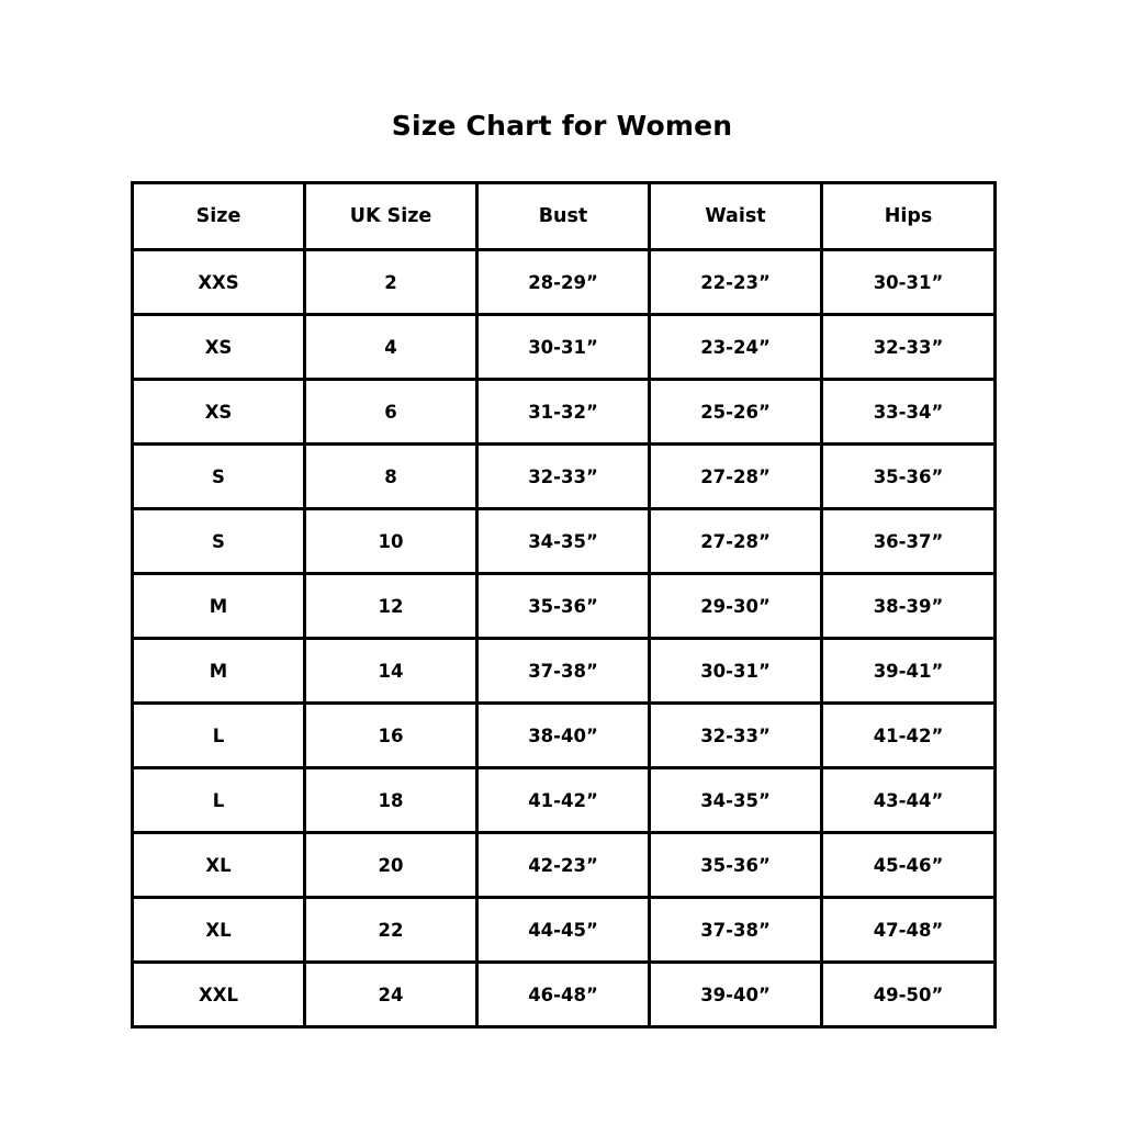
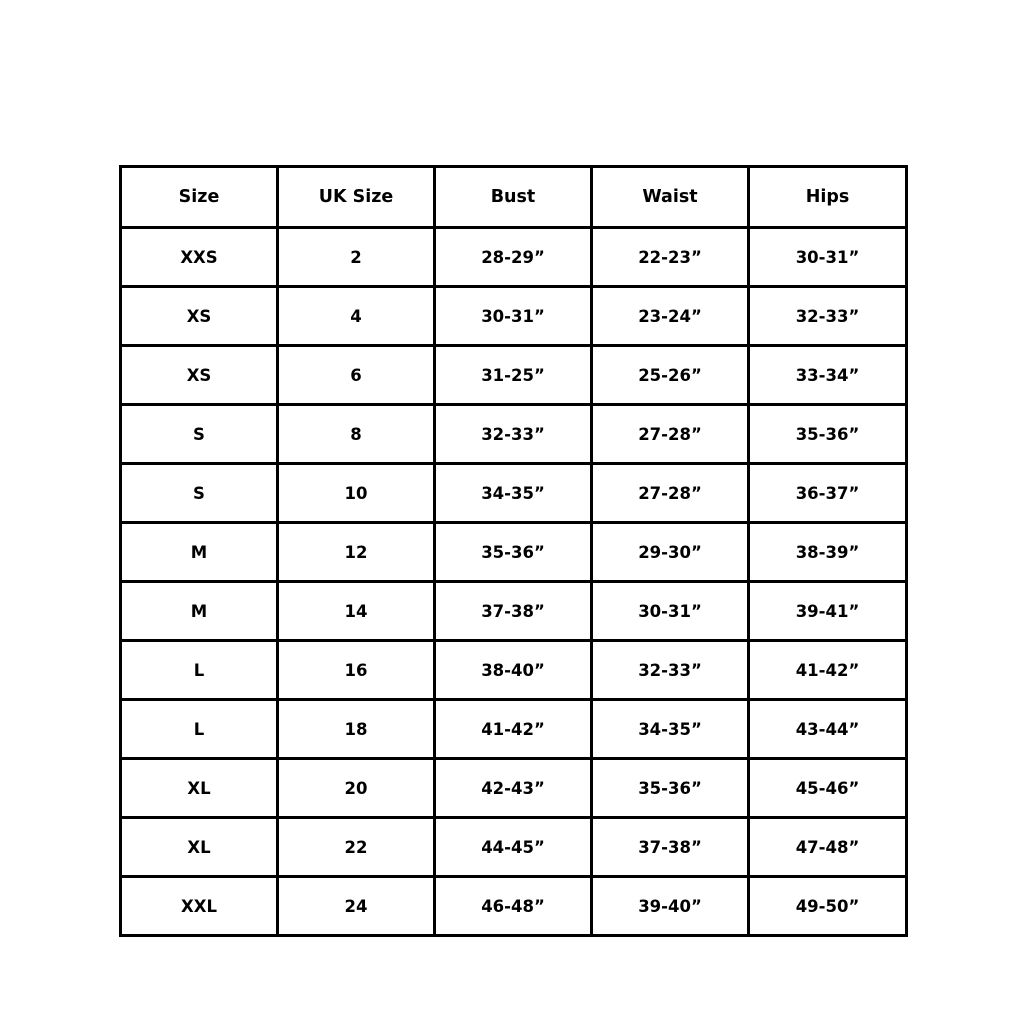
- Size Chart for Women
  Size	UK Size	Bust	Waist	Hips
  XXS	2	28-29”	22-23”	30-31”
  XS	4	30-31”	23-24”	32-33”
- XS	6	31-32”	25-26”	33-34”
+ XS	6	31-25”	25-26”	33-34”
  S	8	32-33”	27-28”	35-36”
  S	10	34-35”	27-28”	36-37”
  M	12	35-36”	29-30”	38-39”
  M	14	37-38”	30-31”	39-41”
  L	16	38-40”	32-33”	41-42”
  L	18	41-42”	34-35”	43-44”
- XL	20	42-23”	35-36”	45-46”
+ XL	20	42-43”	35-36”	45-46”
  XL	22	44-45”	37-38”	47-48”
  XXL	24	46-48”	39-40”	49-50”
